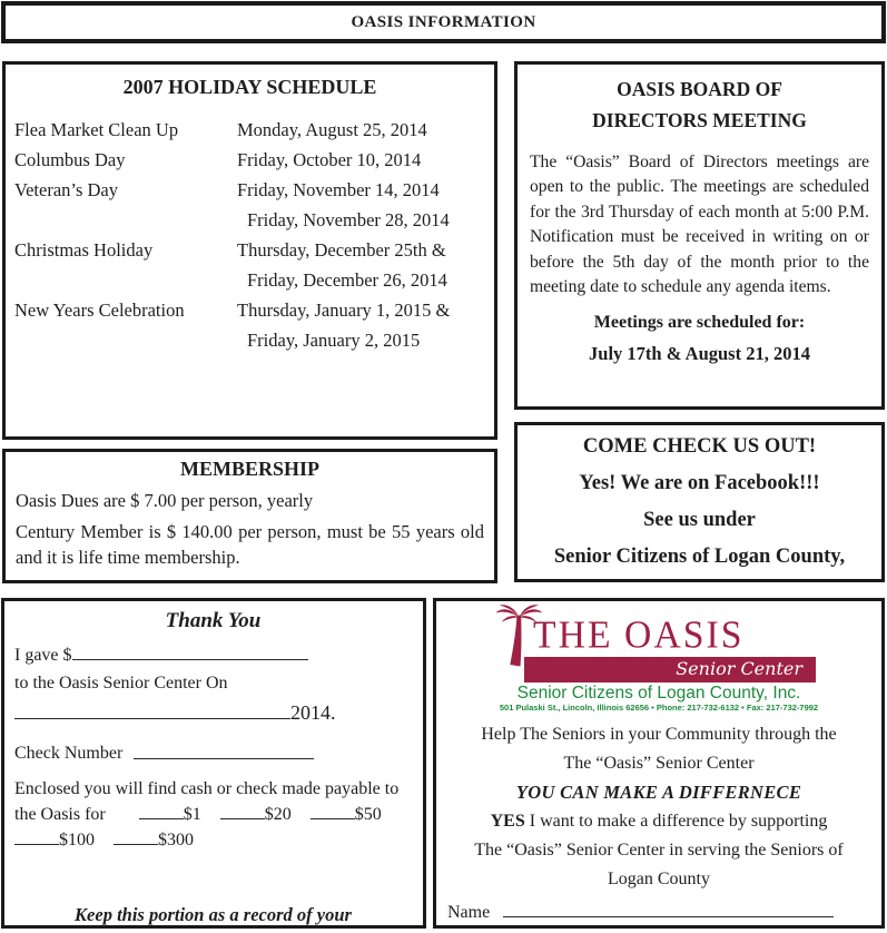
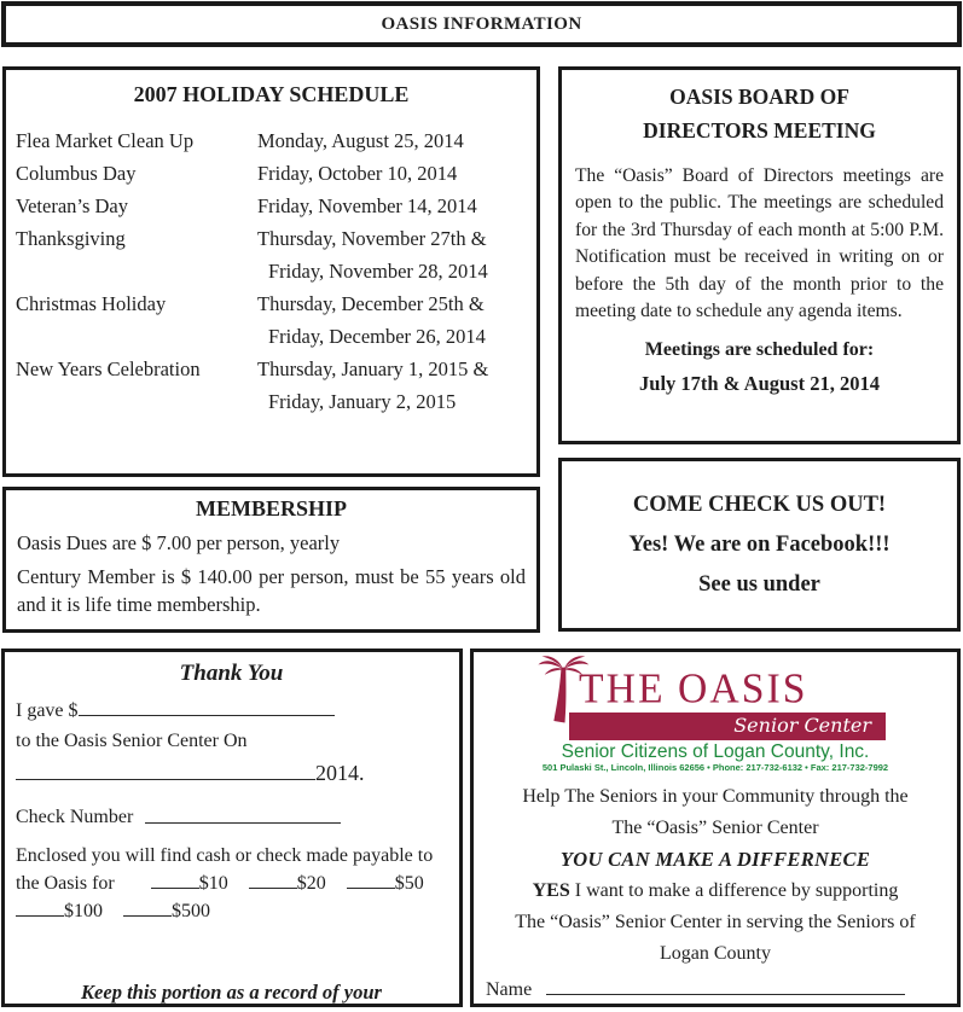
  OASIS INFORMATION
  2007 HOLIDAY SCHEDULE
  Flea Market Clean Up
  Monday, August 25, 2014
  Columbus Day
  Friday, October 10, 2014
  Veteran’s Day
  Friday, November 14, 2014
+ Thanksgiving
+ Thursday, November 27th &
  Friday, November 28, 2014
  Christmas Holiday
  Thursday, December 25th &
  Friday, December 26, 2014
  New Years Celebration
  Thursday, January 1, 2015 &
  Friday, January 2, 2015
  OASIS BOARD OF
  DIRECTORS MEETING
  The “Oasis” Board of Directors meetings are open to the public. The meetings are scheduled for the 3rd Thursday of each month at 5:00 P.M. Notification must be received in writing on or before the 5th day of the month prior to the meeting date to schedule any agenda items.
  Meetings are scheduled for:
  July 17th & August 21, 2014
  COME CHECK US OUT!
  Yes! We are on Facebook!!!
  See us under
- Senior Citizens of Logan County,
  MEMBERSHIP
  Oasis Dues are $ 7.00 per person, yearly
  Century Member is $ 140.00 per person, must be 55 years old and it is life time membership.
  Thank You
  I gave $
  to the Oasis Senior Center On
  2014.
  Check Number
  Enclosed you will find cash or check made payable to
- the Oasis for $1 $20 $50
+ the Oasis for $10 $20 $50
- $100 $300
+ $100 $500
  Keep this portion as a record of your
  THE OASIS
  Senior Center
  Senior Citizens of Logan County, Inc.
  501 Pulaski St., Lincoln, Illinois 62656 • Phone: 217-732-6132 • Fax: 217-732-7992
  Help The Seniors in your Community through the
  The “Oasis” Senior Center
  YOU CAN MAKE A DIFFERNECE
  YES I want to make a difference by supporting
  The “Oasis” Senior Center in serving the Seniors of
  Logan County
  Name
